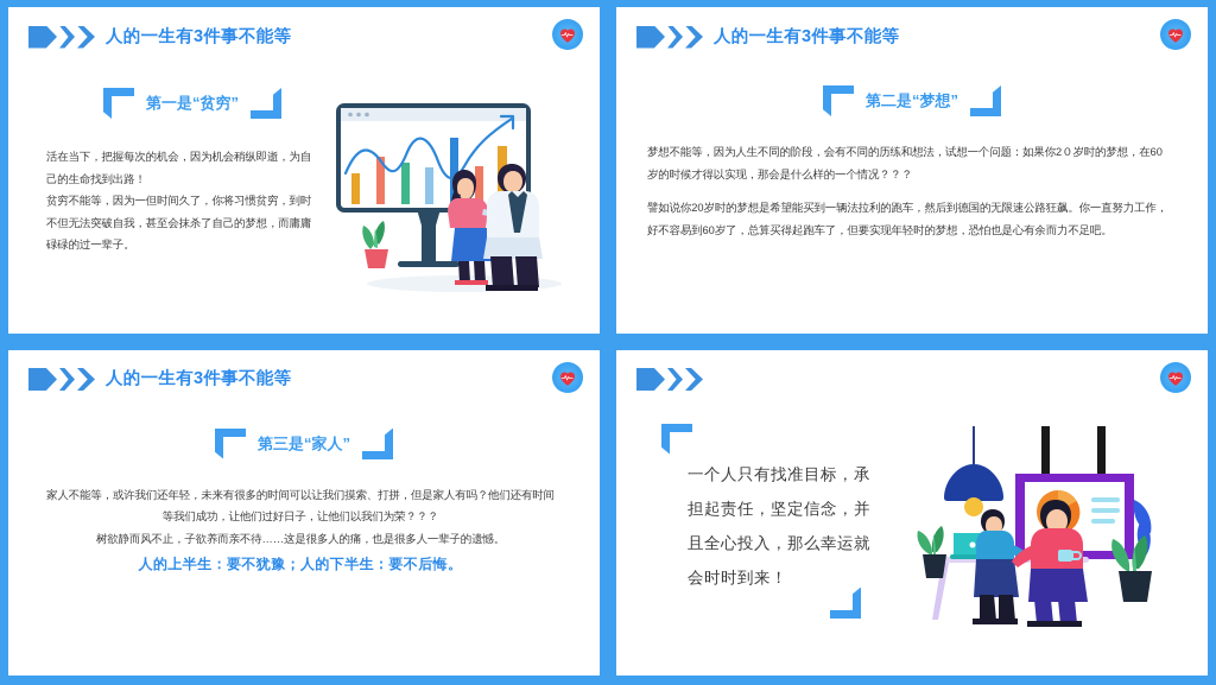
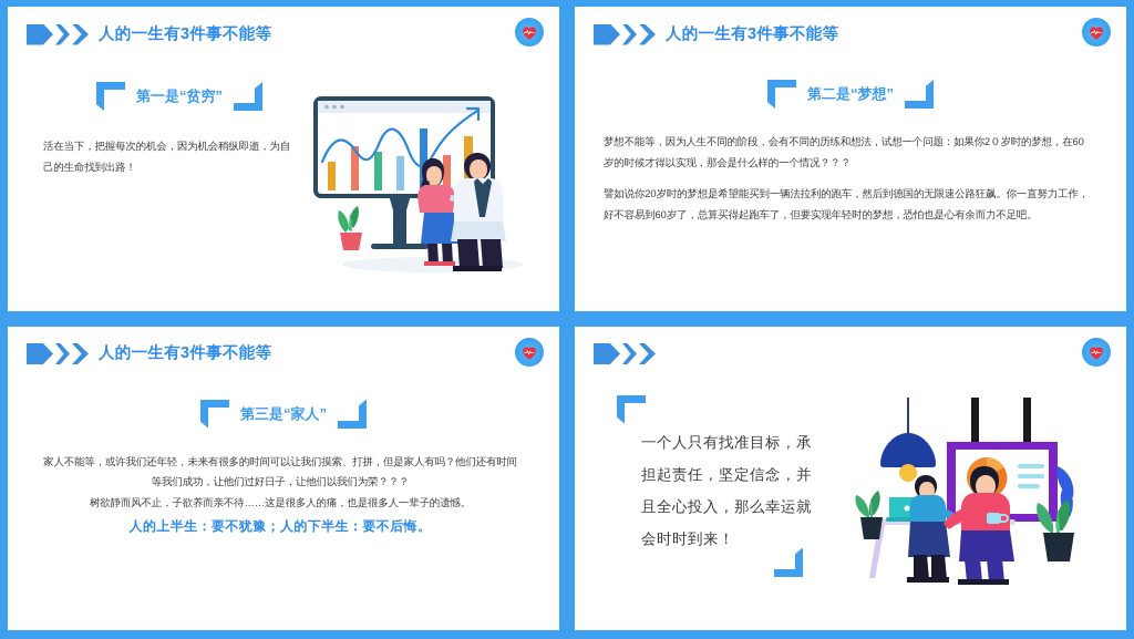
  人的一生有3件事不能等
  第一是“贫穷”
  活在当下，把握每次的机会，因为机会稍纵即逝，为自己的生命找到出路！
- 贫穷不能等，因为一但时间久了，你将习惯贫穷，到时不但无法突破自我，甚至会抹杀了自己的梦想，而庸庸碌碌的过一辈子。
  人的一生有3件事不能等
  第二是“梦想”
  梦想不能等，因为人生不同的阶段，会有不同的历练和想法，试想一个问题：如果你2０岁时的梦想，在60岁的时候才得以实现，那会是什么样的一个情况？？？
  譬如说你20岁时的梦想是希望能买到一辆法拉利的跑车，然后到德国的无限速公路狂飙。你一直努力工作，好不容易到60岁了，总算买得起跑车了，但要实现年轻时的梦想，恐怕也是心有余而力不足吧。
  人的一生有3件事不能等
  第三是“家人”
  家人不能等，或许我们还年轻，未来有很多的时间可以让我们摸索、打拼，但是家人有吗？他们还有时间等我们成功，让他们过好日子，让他们以我们为荣？？？
  树欲静而风不止，子欲养而亲不待……这是很多人的痛，也是很多人一辈子的遗憾。
  人的上半生：要不犹豫；人的下半生：要不后悔。
  一个人只有找准目标，承担起责任，坚定信念，并且全心投入，那么幸运就会时时到来！
